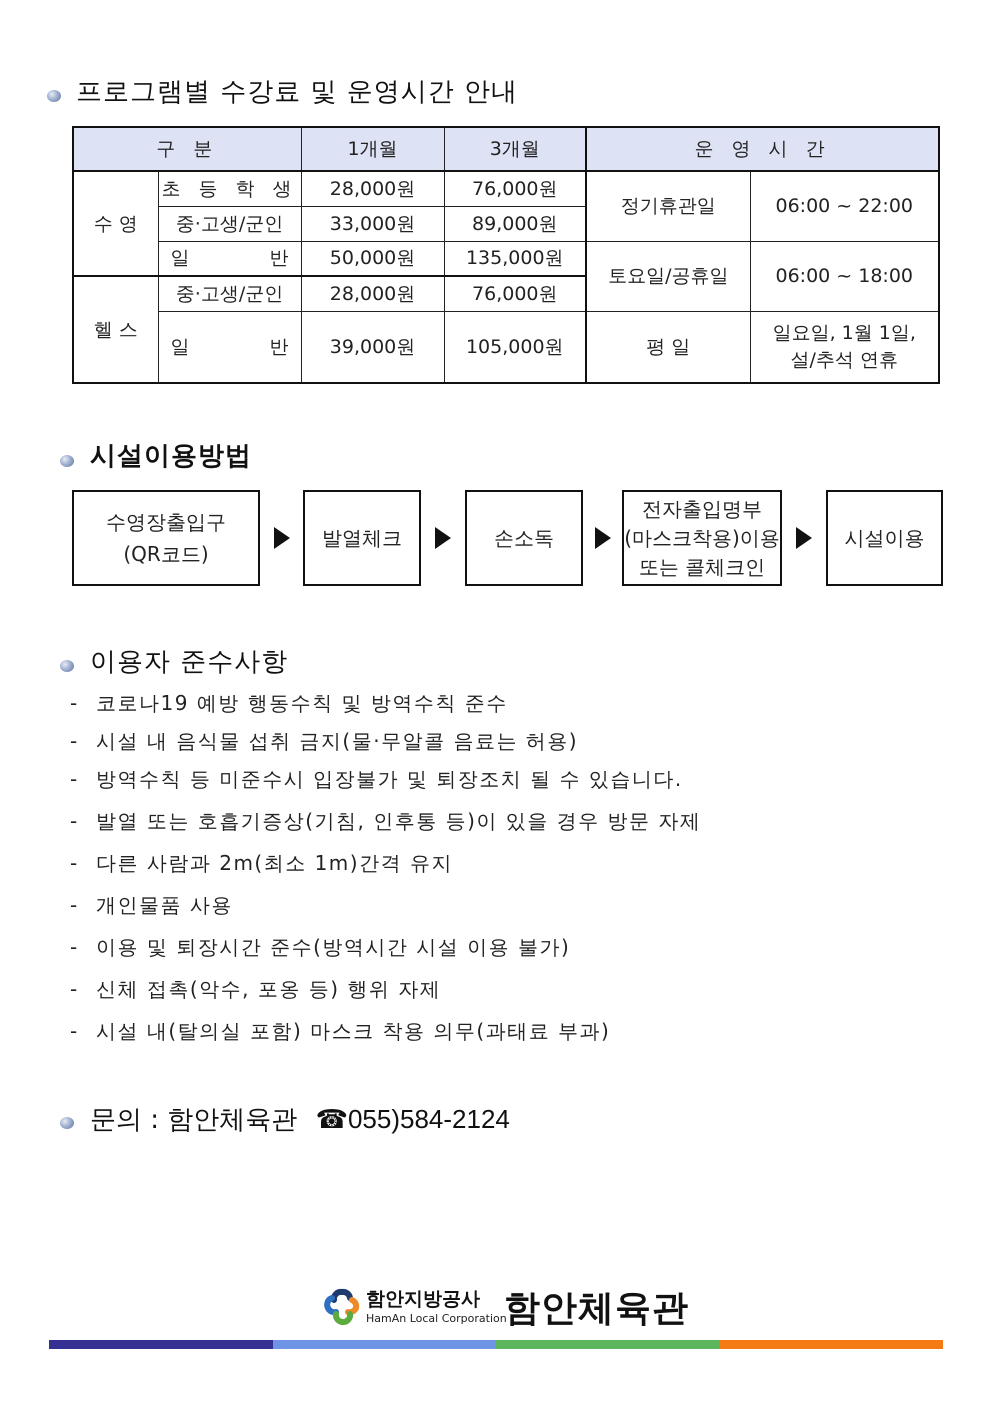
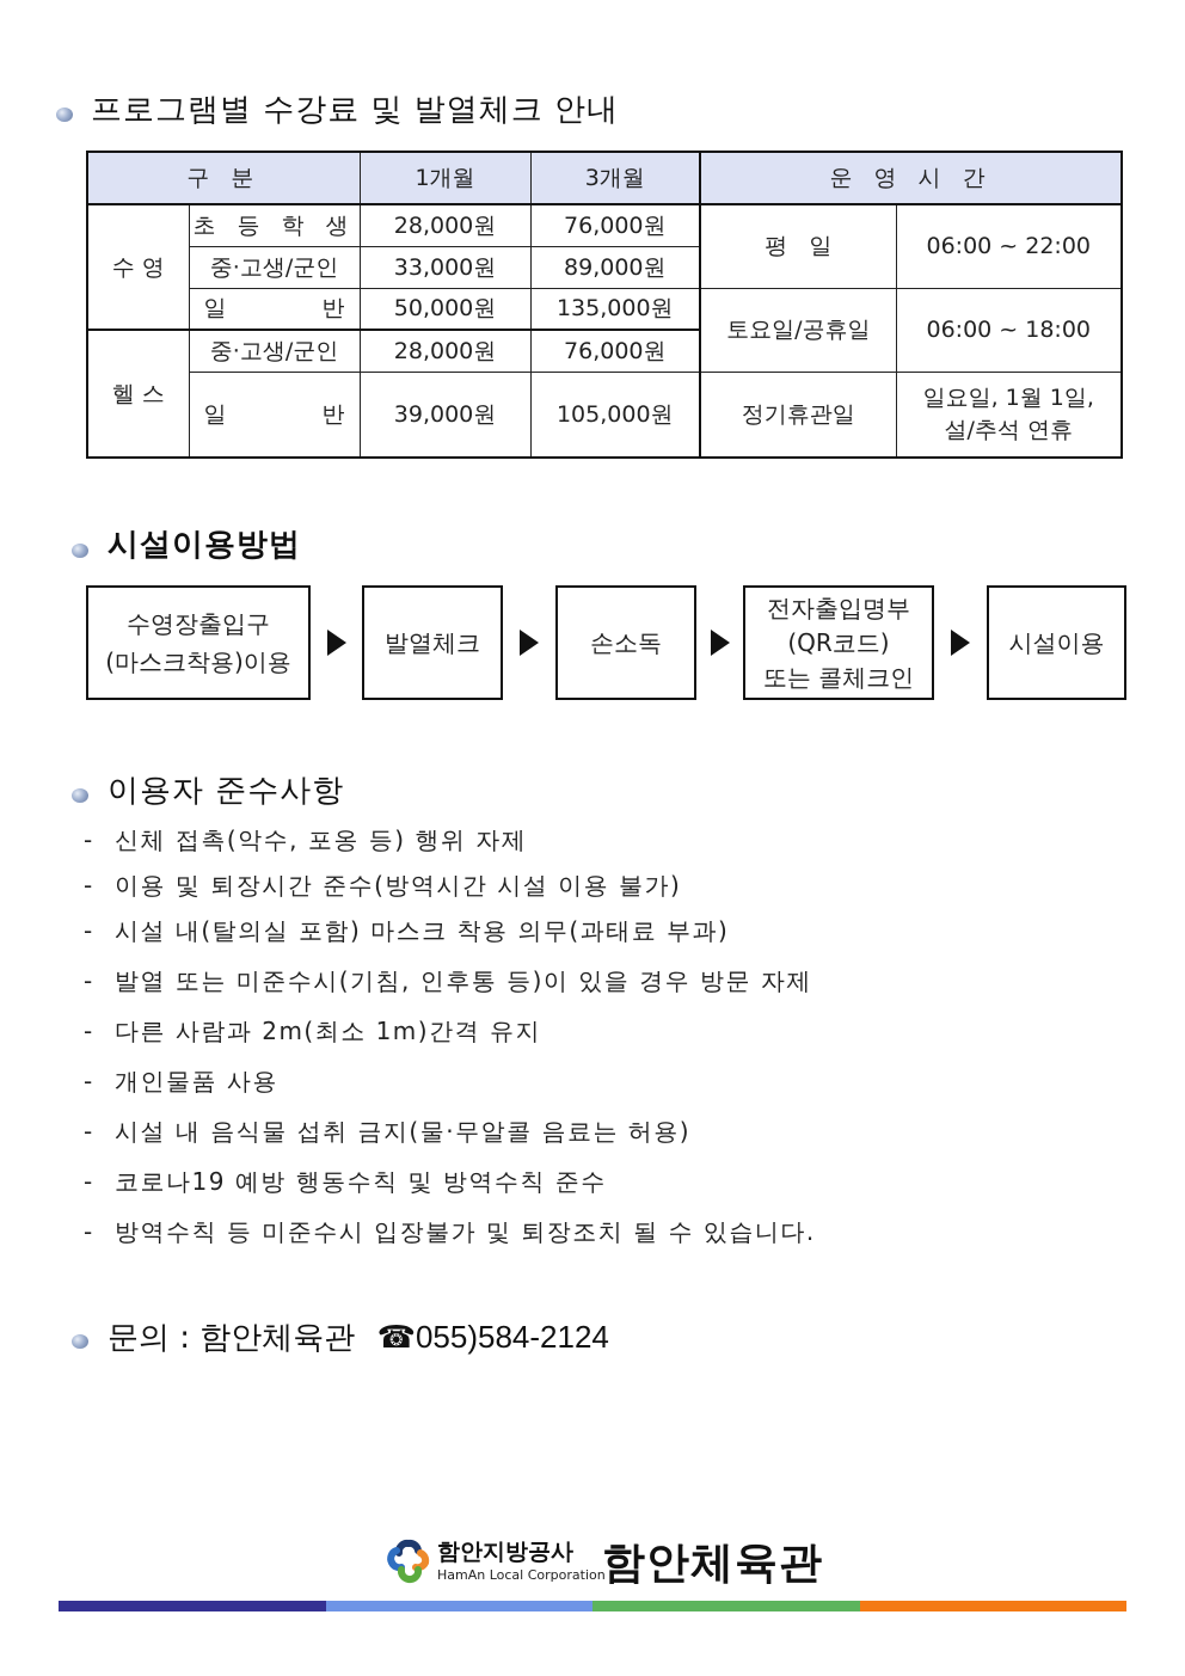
- 프로그램별 수강료 및 운영시간 안내
+ 프로그램별 수강료 및 발열체크 안내
  구 분	1개월	3개월	운 영 시 간
- 수 영	초 등 학 생	28,000원	76,000원	정기휴관일	06:00 ~ 22:00
+ 수 영	초 등 학 생	28,000원	76,000원	평 일	06:00 ~ 22:00
  중·고생/군인	33,000원	89,000원
  일 반	50,000원	135,000원	토요일/공휴일	06:00 ~ 18:00
  헬 스	중·고생/군인	28,000원	76,000원
- 일 반	39,000원	105,000원	평 일	일요일, 1월 1일, 설/추석 연휴
+ 일 반	39,000원	105,000원	정기휴관일	일요일, 1월 1일, 설/추석 연휴
  시설이용방법
  수영장출입구
- (QR코드)
+ (마스크착용)이용
  발열체크
  손소독
  전자출입명부
- (마스크착용)이용
+ (QR코드)
  또는 콜체크인
  시설이용
  이용자 준수사항
- - 코로나19 예방 행동수칙 및 방역수칙 준수
+ - 신체 접촉(악수, 포옹 등) 행위 자제
- - 시설 내 음식물 섭취 금지(물·무알콜 음료는 허용)
+ - 이용 및 퇴장시간 준수(방역시간 시설 이용 불가)
- - 방역수칙 등 미준수시 입장불가 및 퇴장조치 될 수 있습니다.
+ - 시설 내(탈의실 포함) 마스크 착용 의무(과태료 부과)
- - 발열 또는 호흡기증상(기침, 인후통 등)이 있을 경우 방문 자제
+ - 발열 또는 미준수시(기침, 인후통 등)이 있을 경우 방문 자제
  - 다른 사람과 2m(최소 1m)간격 유지
  - 개인물품 사용
- - 이용 및 퇴장시간 준수(방역시간 시설 이용 불가)
+ - 시설 내 음식물 섭취 금지(물·무알콜 음료는 허용)
- - 신체 접촉(악수, 포옹 등) 행위 자제
+ - 코로나19 예방 행동수칙 및 방역수칙 준수
- - 시설 내(탈의실 포함) 마스크 착용 의무(과태료 부과)
+ - 방역수칙 등 미준수시 입장불가 및 퇴장조치 될 수 있습니다.
  문의 : 함안체육관 ☎055)584-2124
  함안지방공사
  HamAn Local Corporation
  함안체육관
